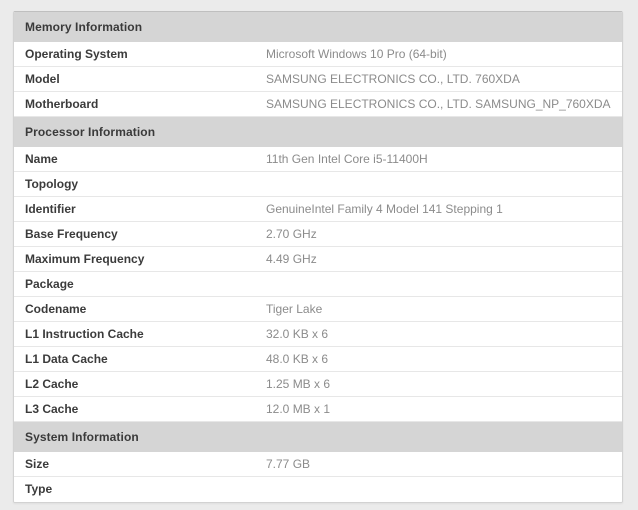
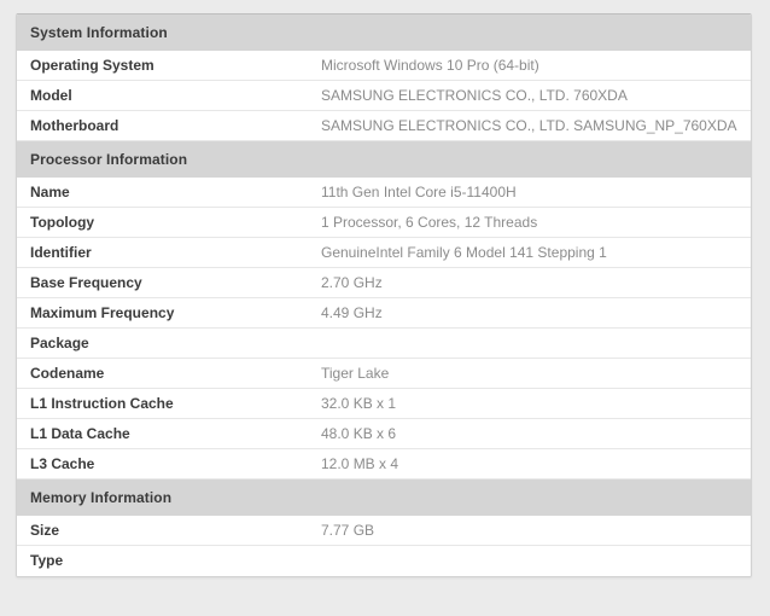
- Memory Information
+ System Information
  Operating System
  Microsoft Windows 10 Pro (64-bit)
  Model
  SAMSUNG ELECTRONICS CO., LTD. 760XDA
  Motherboard
  SAMSUNG ELECTRONICS CO., LTD. SAMSUNG_NP_760XDA
  Processor Information
  Name
  11th Gen Intel Core i5-11400H
  Topology
+ 1 Processor, 6 Cores, 12 Threads
  Identifier
- GenuineIntel Family 4 Model 141 Stepping 1
+ GenuineIntel Family 6 Model 141 Stepping 1
  Base Frequency
  2.70 GHz
  Maximum Frequency
  4.49 GHz
  Package
  Codename
  Tiger Lake
  L1 Instruction Cache
- 32.0 KB x 6
+ 32.0 KB x 1
  L1 Data Cache
  48.0 KB x 6
- L2 Cache
- 1.25 MB x 6
  L3 Cache
- 12.0 MB x 1
+ 12.0 MB x 4
- System Information
+ Memory Information
  Size
  7.77 GB
  Type
